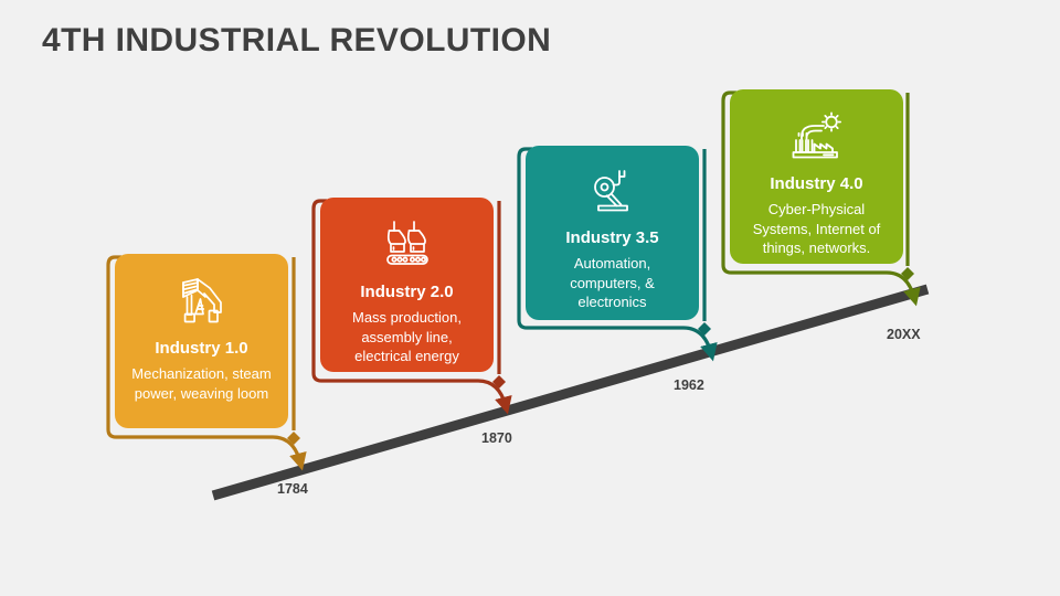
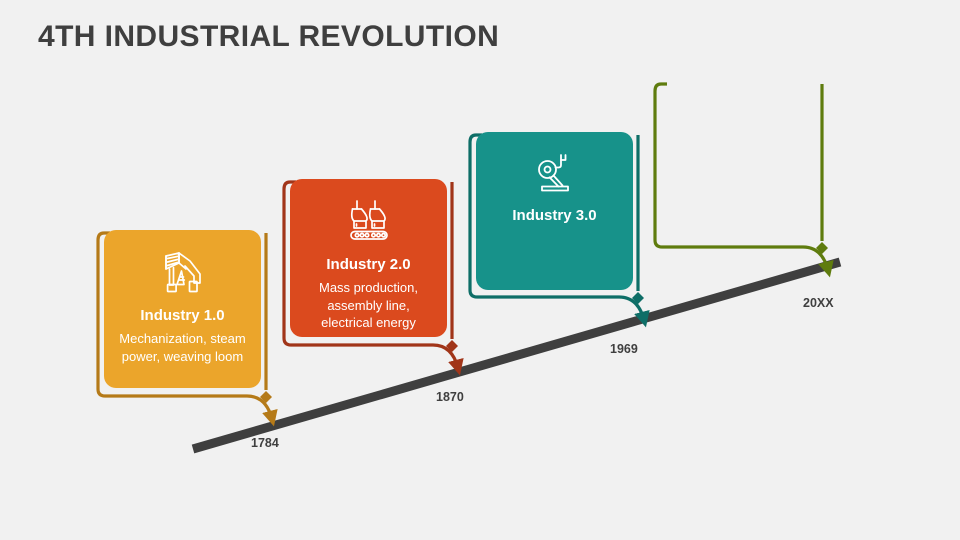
  4TH INDUSTRIAL REVOLUTION
  Industry 1.0
  Mechanization, steam power, weaving loom
  Industry 2.0
  Mass production, assembly line, electrical energy
- Industry 3.5
+ Industry 3.0
- Automation, computers, & electronics
- Industry 4.0
- Cyber-Physical Systems, Internet of things, networks.
  1784
  1870
- 1962
+ 1969
  20XX
